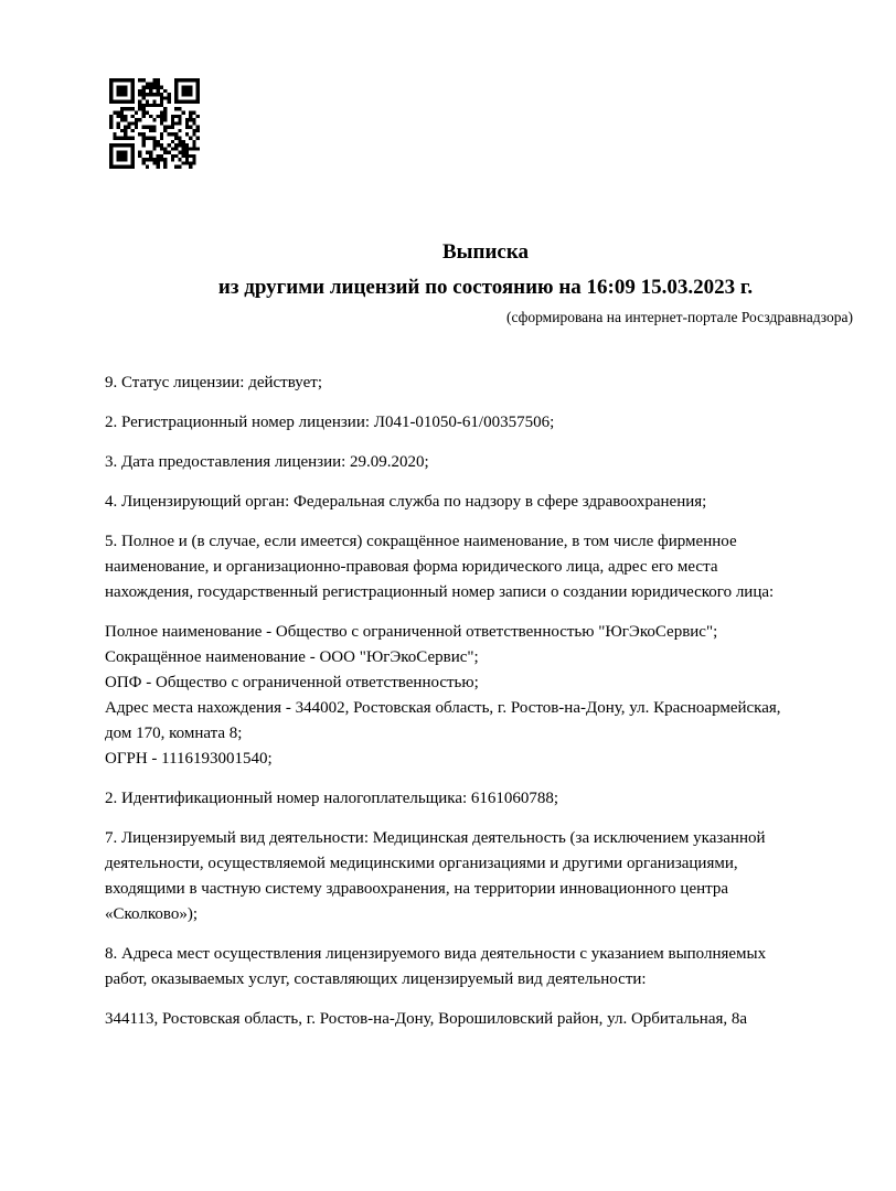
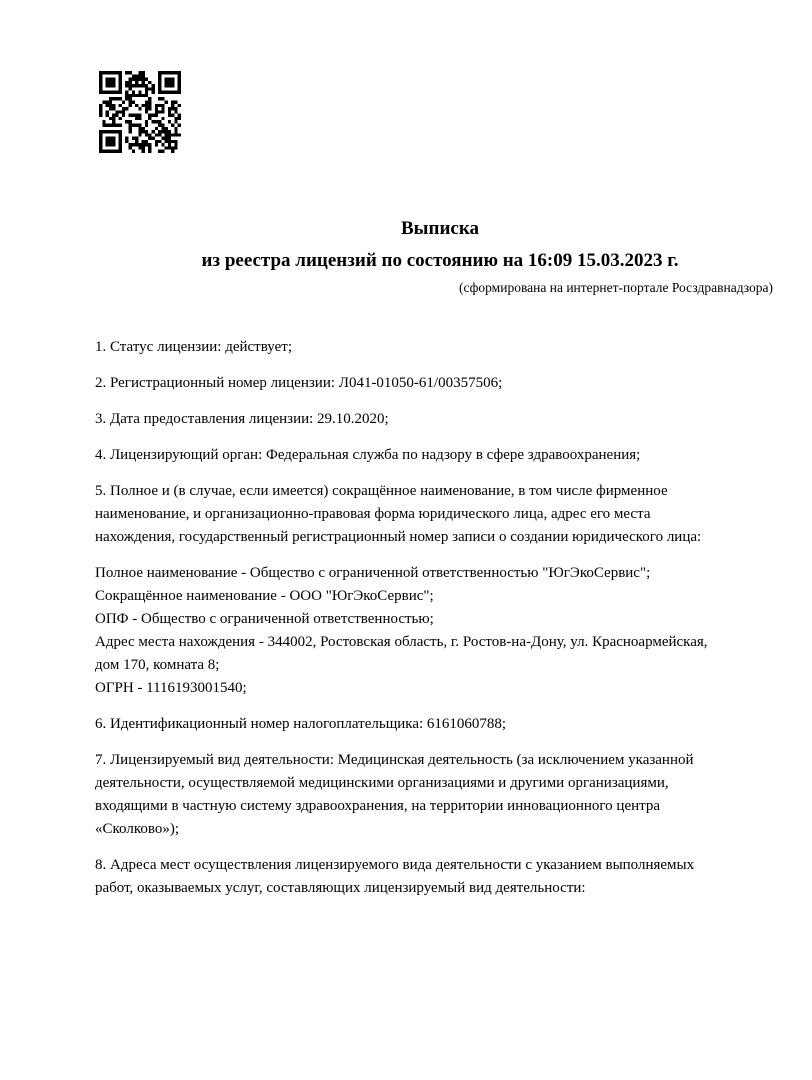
  Выписка
- из другими лицензий по состоянию на 16:09 15.03.2023 г.
+ из реестра лицензий по состоянию на 16:09 15.03.2023 г.
  (сформирована на интернет-портале Росздравнадзора)
- 9. Статус лицензии: действует;
+ 1. Статус лицензии: действует;
  2. Регистрационный номер лицензии: Л041-01050-61/00357506;
- 3. Дата предоставления лицензии: 29.09.2020;
+ 3. Дата предоставления лицензии: 29.10.2020;
  4. Лицензирующий орган: Федеральная служба по надзору в сфере здравоохранения;
  5. Полное и (в случае, если имеется) сокращённое наименование, в том числе фирменное
  наименование, и организационно-правовая форма юридического лица, адрес его места
  нахождения, государственный регистрационный номер записи о создании юридического лица:
  Полное наименование - Общество с ограниченной ответственностью "ЮгЭкоСервис";
  Сокращённое наименование - ООО "ЮгЭкоСервис";
  ОПФ - Общество с ограниченной ответственностью;
  Адрес места нахождения - 344002, Ростовская область, г. Ростов-на-Дону, ул. Красноармейская,
  дом 170, комната 8;
  ОГРН - 1116193001540;
- 2. Идентификационный номер налогоплательщика: 6161060788;
+ 6. Идентификационный номер налогоплательщика: 6161060788;
  7. Лицензируемый вид деятельности: Медицинская деятельность (за исключением указанной
  деятельности, осуществляемой медицинскими организациями и другими организациями,
  входящими в частную систему здравоохранения, на территории инновационного центра
  «Сколково»);
  8. Адреса мест осуществления лицензируемого вида деятельности с указанием выполняемых
  работ, оказываемых услуг, составляющих лицензируемый вид деятельности:
- 344113, Ростовская область, г. Ростов-на-Дону, Ворошиловский район, ул. Орбитальная, 8а
